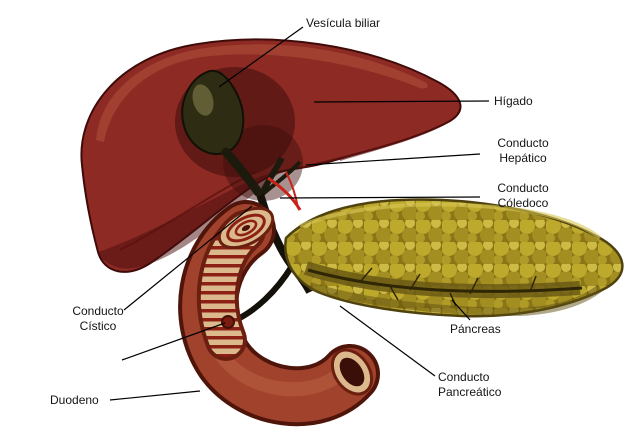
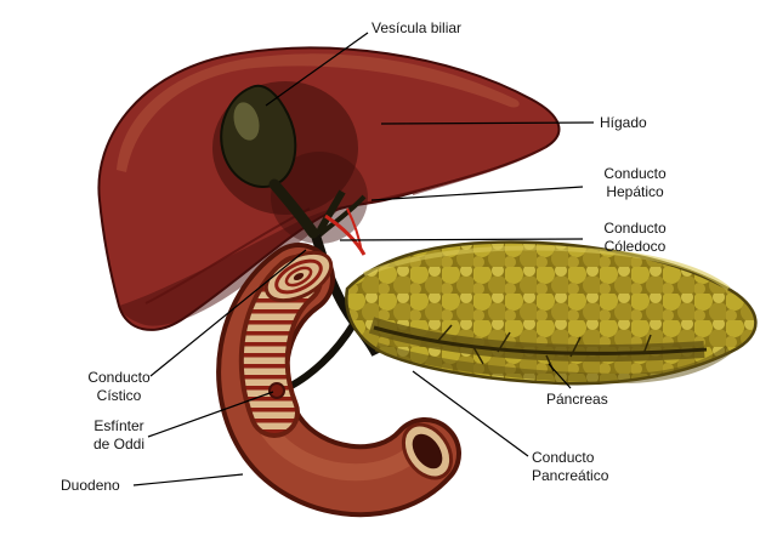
  Vesícula biliar
  Hígado
  Conducto
  Hepático
  Conducto
  Cóledoco
  Páncreas
  Conducto
  Pancreático
  Conducto
  Cístico
+ Esfínter
+ de Oddi
  Duodeno
